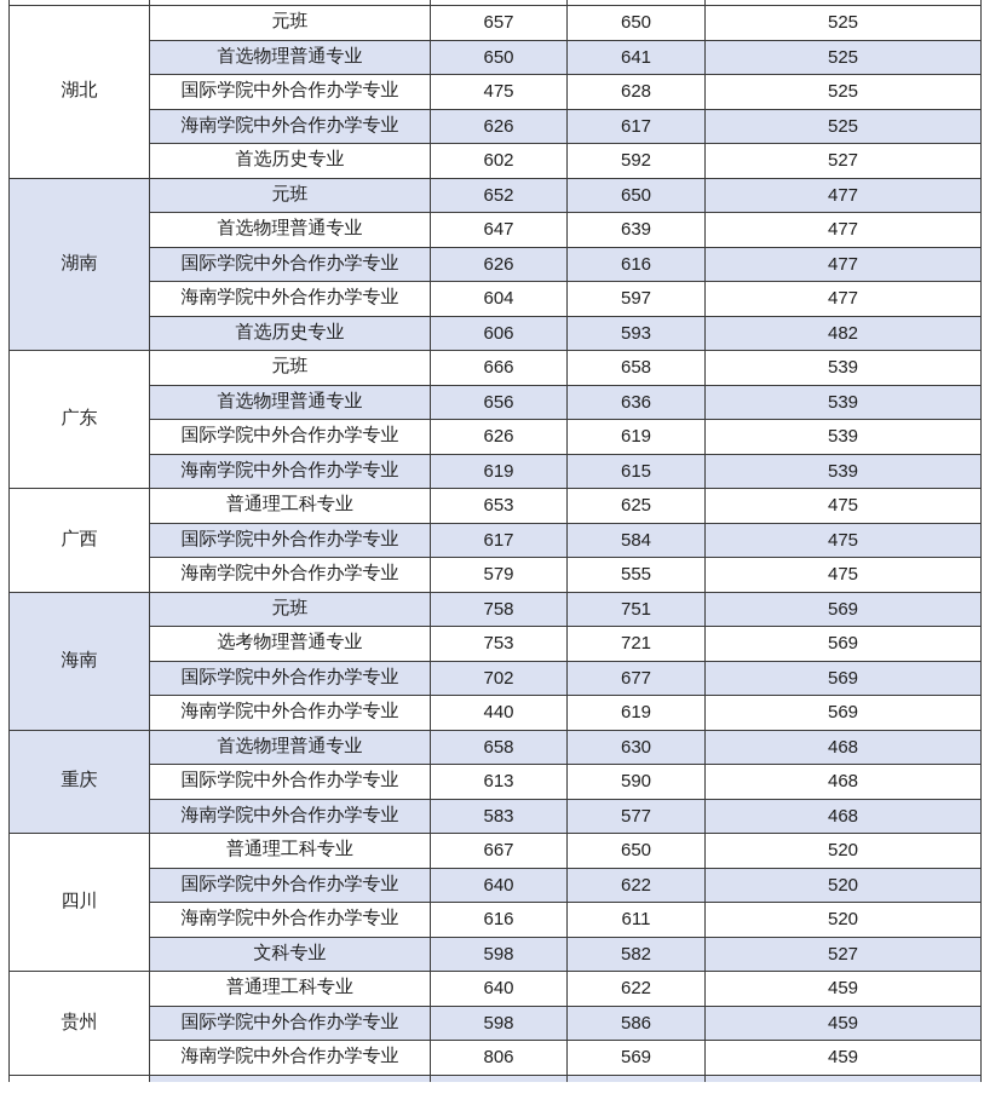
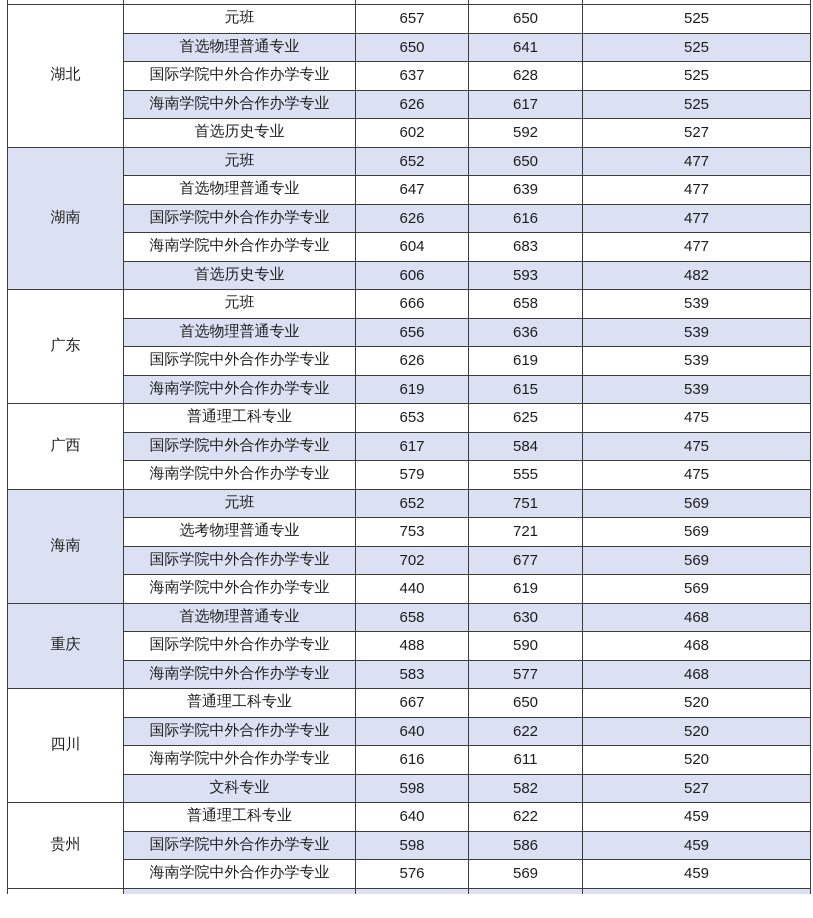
  湖北	元班	657	650	525
  首选物理普通专业	650	641	525
- 国际学院中外合作办学专业	475	628	525
+ 国际学院中外合作办学专业	637	628	525
  海南学院中外合作办学专业	626	617	525
  首选历史专业	602	592	527
  湖南	元班	652	650	477
  首选物理普通专业	647	639	477
  国际学院中外合作办学专业	626	616	477
- 海南学院中外合作办学专业	604	597	477
+ 海南学院中外合作办学专业	604	683	477
  首选历史专业	606	593	482
  广东	元班	666	658	539
  首选物理普通专业	656	636	539
  国际学院中外合作办学专业	626	619	539
  海南学院中外合作办学专业	619	615	539
  广西	普通理工科专业	653	625	475
  国际学院中外合作办学专业	617	584	475
  海南学院中外合作办学专业	579	555	475
- 海南	元班	758	751	569
+ 海南	元班	652	751	569
  选考物理普通专业	753	721	569
  国际学院中外合作办学专业	702	677	569
  海南学院中外合作办学专业	440	619	569
  重庆	首选物理普通专业	658	630	468
- 国际学院中外合作办学专业	613	590	468
+ 国际学院中外合作办学专业	488	590	468
  海南学院中外合作办学专业	583	577	468
  四川	普通理工科专业	667	650	520
  国际学院中外合作办学专业	640	622	520
  海南学院中外合作办学专业	616	611	520
  文科专业	598	582	527
  贵州	普通理工科专业	640	622	459
  国际学院中外合作办学专业	598	586	459
- 海南学院中外合作办学专业	806	569	459
+ 海南学院中外合作办学专业	576	569	459
